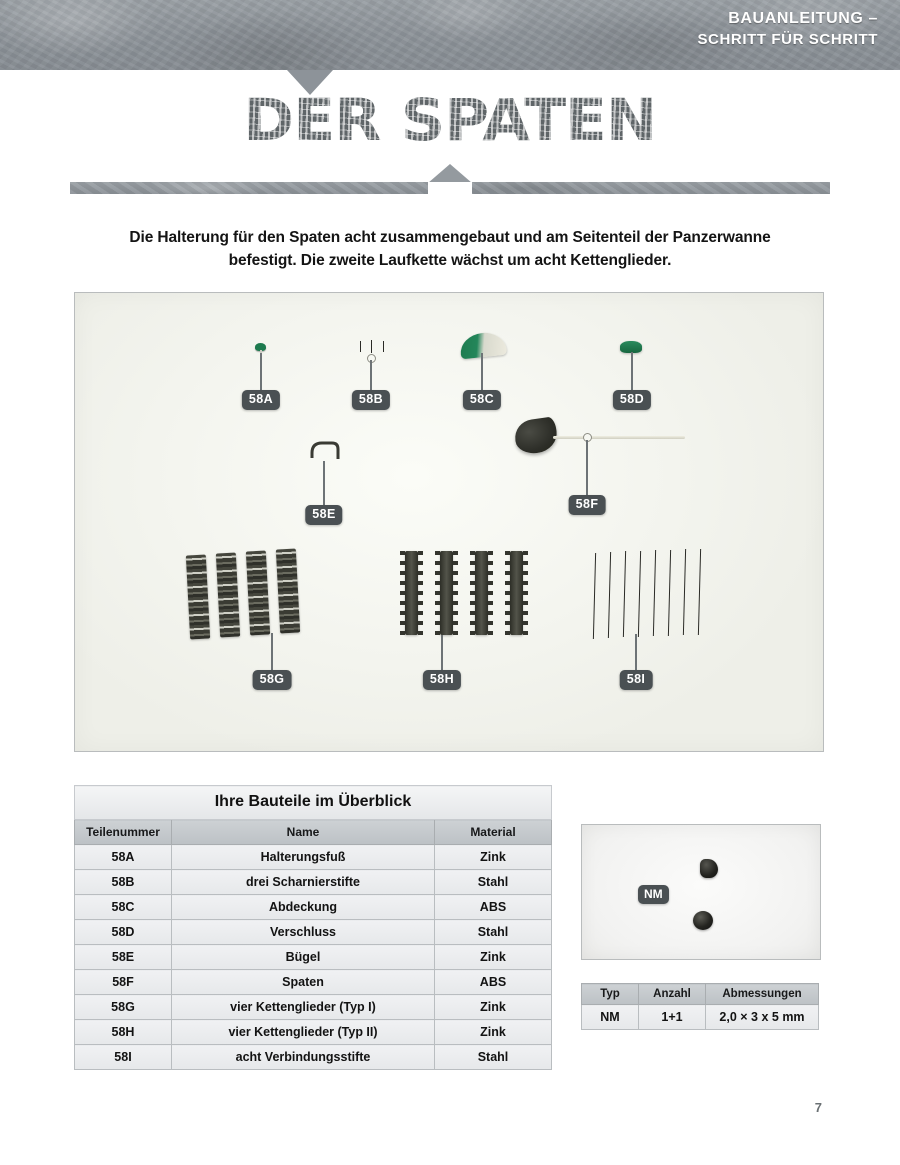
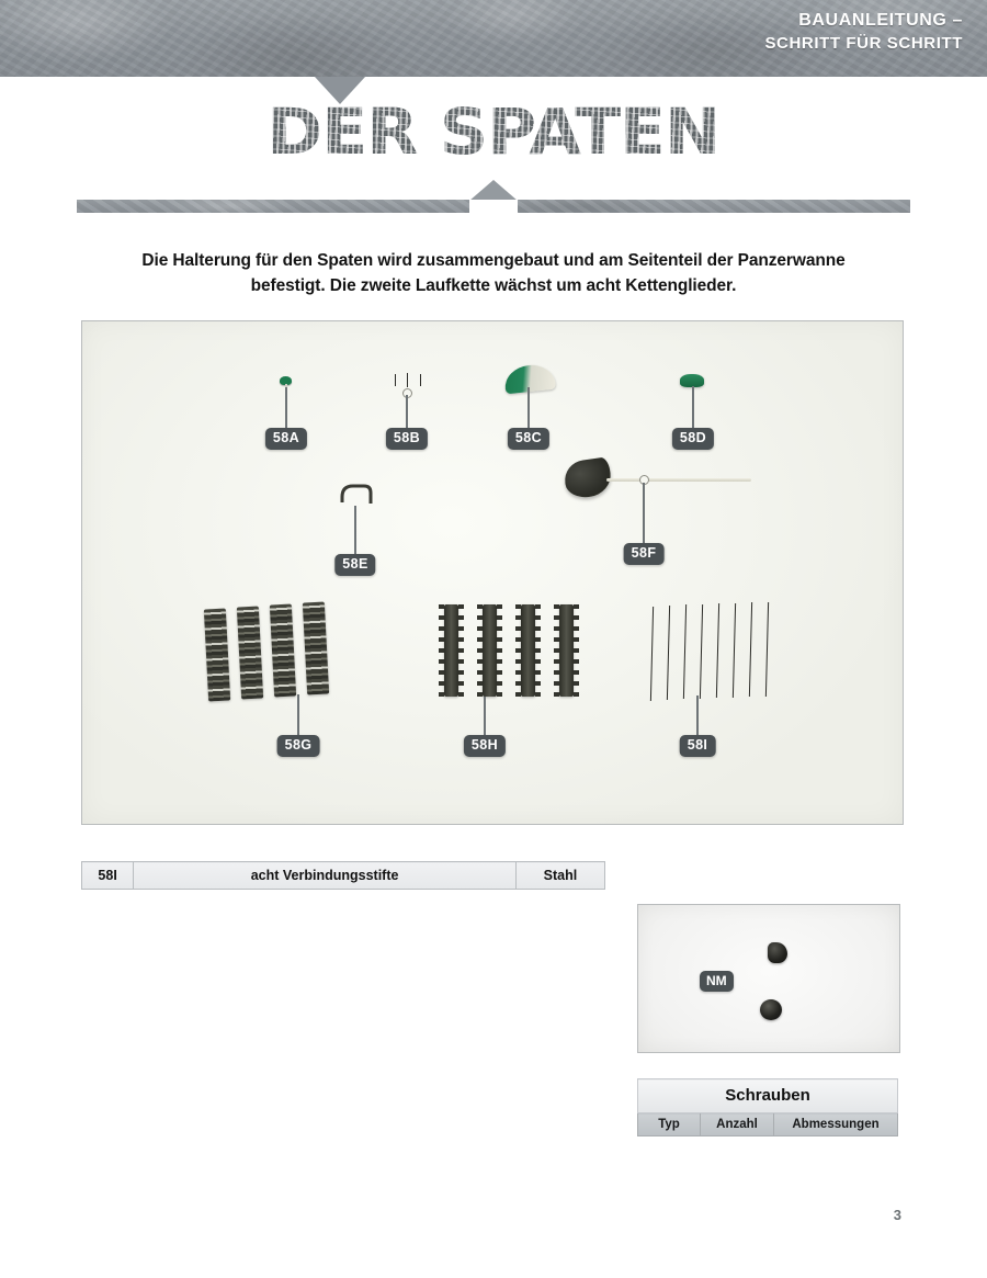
  BAUANLEITUNG –
  SCHRITT FÜR SCHRITT
  DER SPATEN
- Die Halterung für den Spaten acht zusammengebaut und am Seitenteil der Panzerwanne befestigt. Die zweite Laufkette wächst um acht Kettenglieder.
+ Die Halterung für den Spaten wird zusammengebaut und am Seitenteil der Panzerwanne befestigt. Die zweite Laufkette wächst um acht Kettenglieder.
  58A
  58B
  58C
  58D
  58E
  58F
  58G
  58H
  58I
- Ihre Bauteile im Überblick
- Teilenummer	Name	Material
- 58A	Halterungsfuß	Zink
- 58B	drei Scharnierstifte	Stahl
- 58C	Abdeckung	ABS
- 58D	Verschluss	Stahl
- 58E	Bügel	Zink
- 58F	Spaten	ABS
- 58G	vier Kettenglieder (Typ I)	Zink
- 58H	vier Kettenglieder (Typ II)	Zink
  58I	acht Verbindungsstifte	Stahl
  NM
+ Schrauben
  Typ	Anzahl	Abmessungen
- NM	1+1	2,0 × 3 x 5 mm
- 7
+ 3
